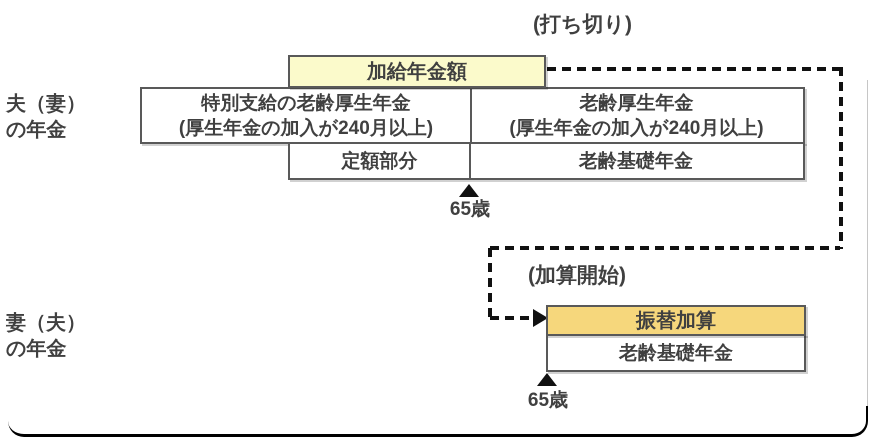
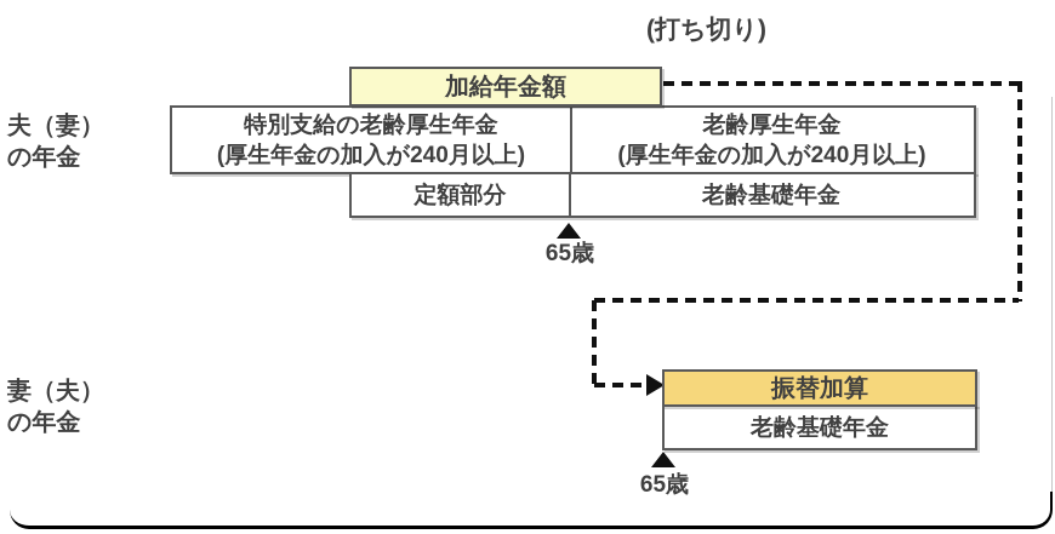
  (打ち切り)
  夫（妻）
  の年金
  加給年金額
  特別支給の老齢厚生年金
  (厚生年金の加入が240月以上)
  老齢厚生年金
  (厚生年金の加入が240月以上)
  定額部分
  老齢基礎年金
  65歳
- (加算開始)
  妻（夫）
  の年金
  振替加算
  老齢基礎年金
  65歳
